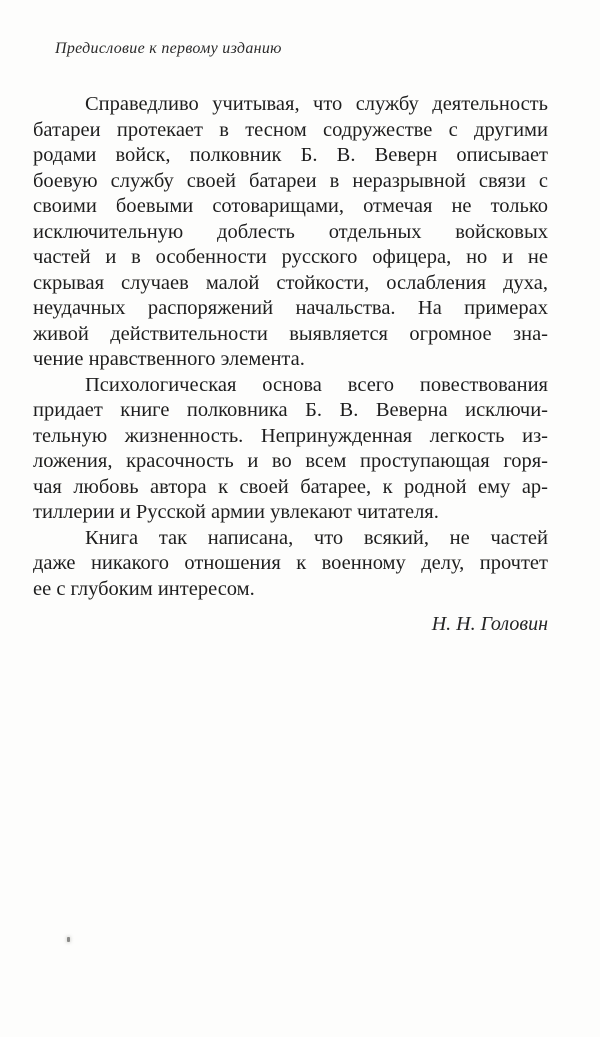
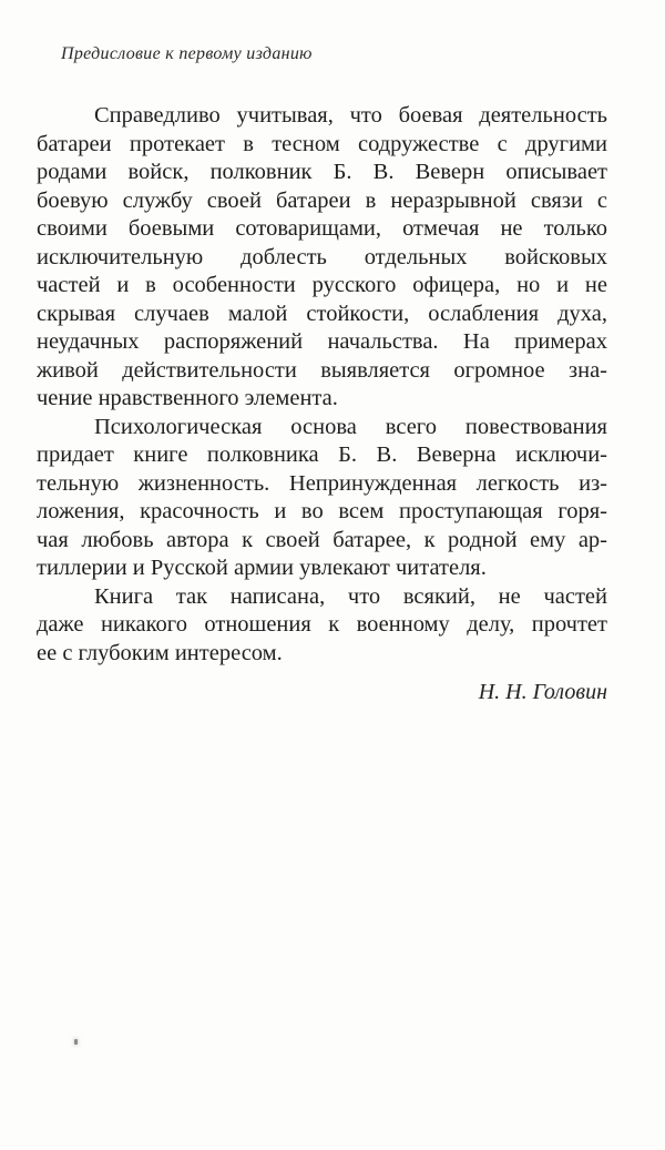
  Предисловие к первому изданию
- Справедливо учитывая, что службу деятельность
+ Справедливо учитывая, что боевая деятельность
  батареи протекает в тесном содружестве с другими
  родами войск, полковник Б. В. Веверн описывает
  боевую службу своей батареи в неразрывной связи с
  своими боевыми сотоварищами, отмечая не только
  исключительную доблесть отдельных войсковых
  частей и в особенности русского офицера, но и не
  скрывая случаев малой стойкости, ослабления духа,
  неудачных распоряжений начальства. На примерах
  живой действительности выявляется огромное зна-
  чение нравственного элемента.
  Психологическая основа всего повествования
  придает книге полковника Б. В. Веверна исключи-
  тельную жизненность. Непринужденная легкость из-
  ложения, красочность и во всем проступающая горя-
  чая любовь автора к своей батарее, к родной ему ар-
  тиллерии и Русской армии увлекают читателя.
  Книга так написана, что всякий, не частей
  даже никакого отношения к военному делу, прочтет
  ее с глубоким интересом.
  Н. Н. Головин
